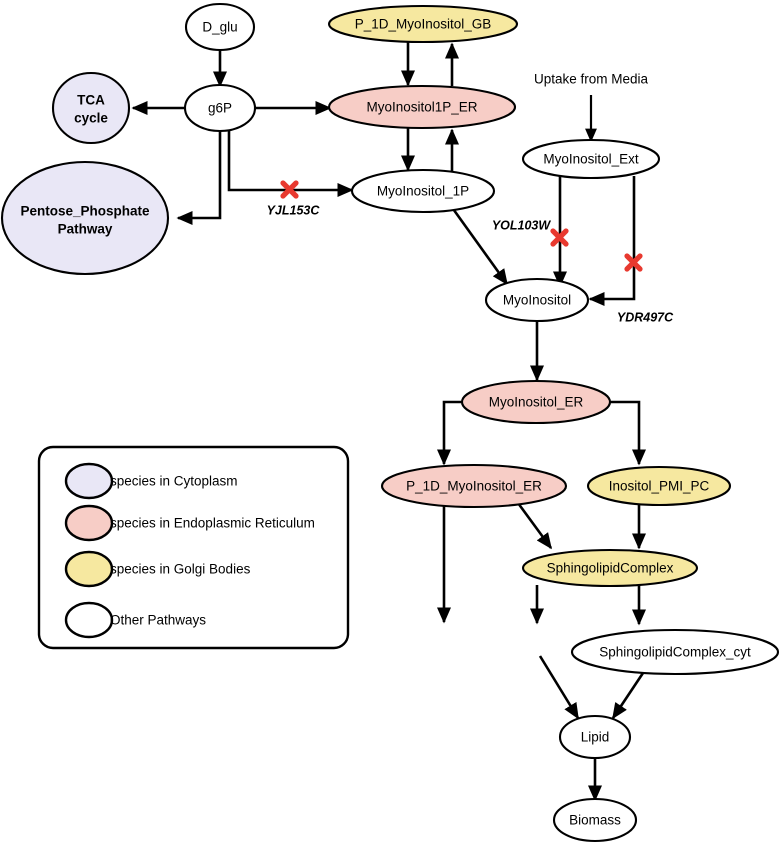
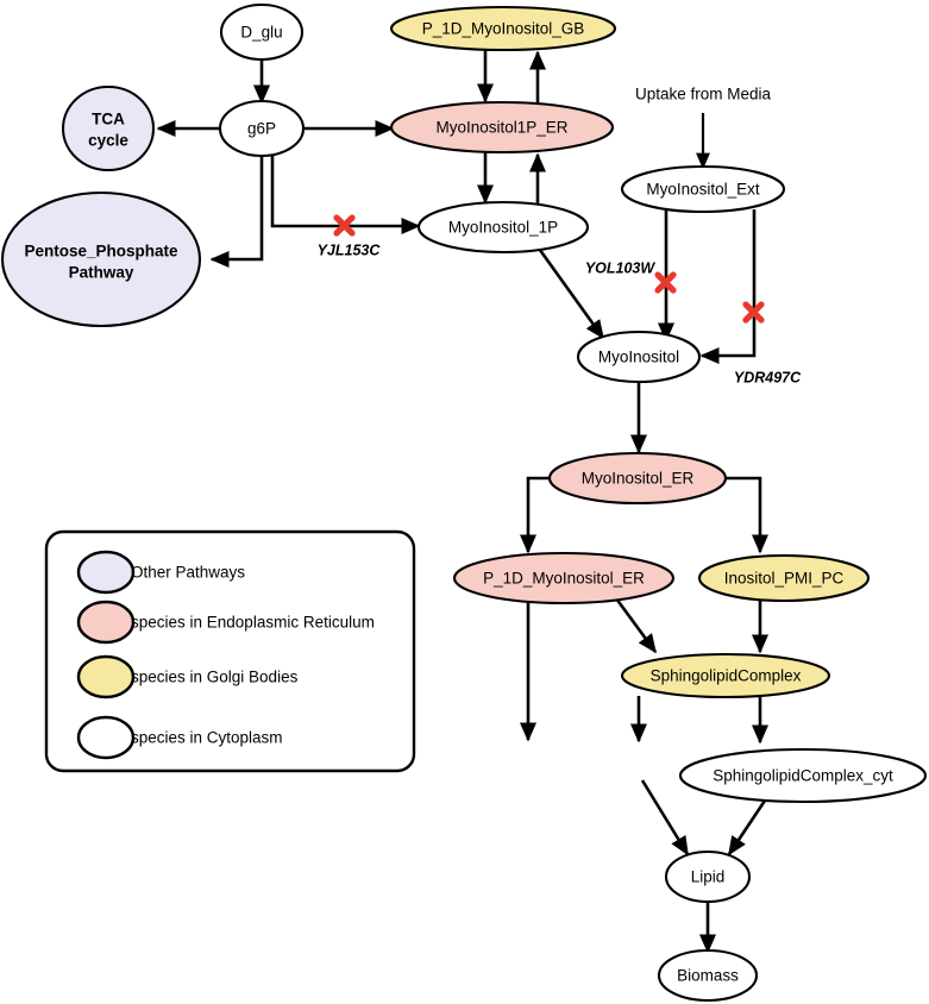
  D_glu
  g6P
  TCA
  cycle
  Pentose_Phosphate
  Pathway
  P_1D_MyoInositol_GB
  MyoInositol1P_ER
  MyoInositol_1P
  MyoInositol_Ext
  MyoInositol
  MyoInositol_ER
  P_1D_MyoInositol_ER
  Inositol_PMI_PC
  SphingolipidComplex
  SphingolipidComplex_cyt
  Lipid
  Biomass
  Uptake from Media
  YJL153C
  YOL103W
  YDR497C
- species in Cytoplasm
+ Other Pathways
  species in Endoplasmic Reticulum
  species in Golgi Bodies
- Other Pathways
+ species in Cytoplasm
